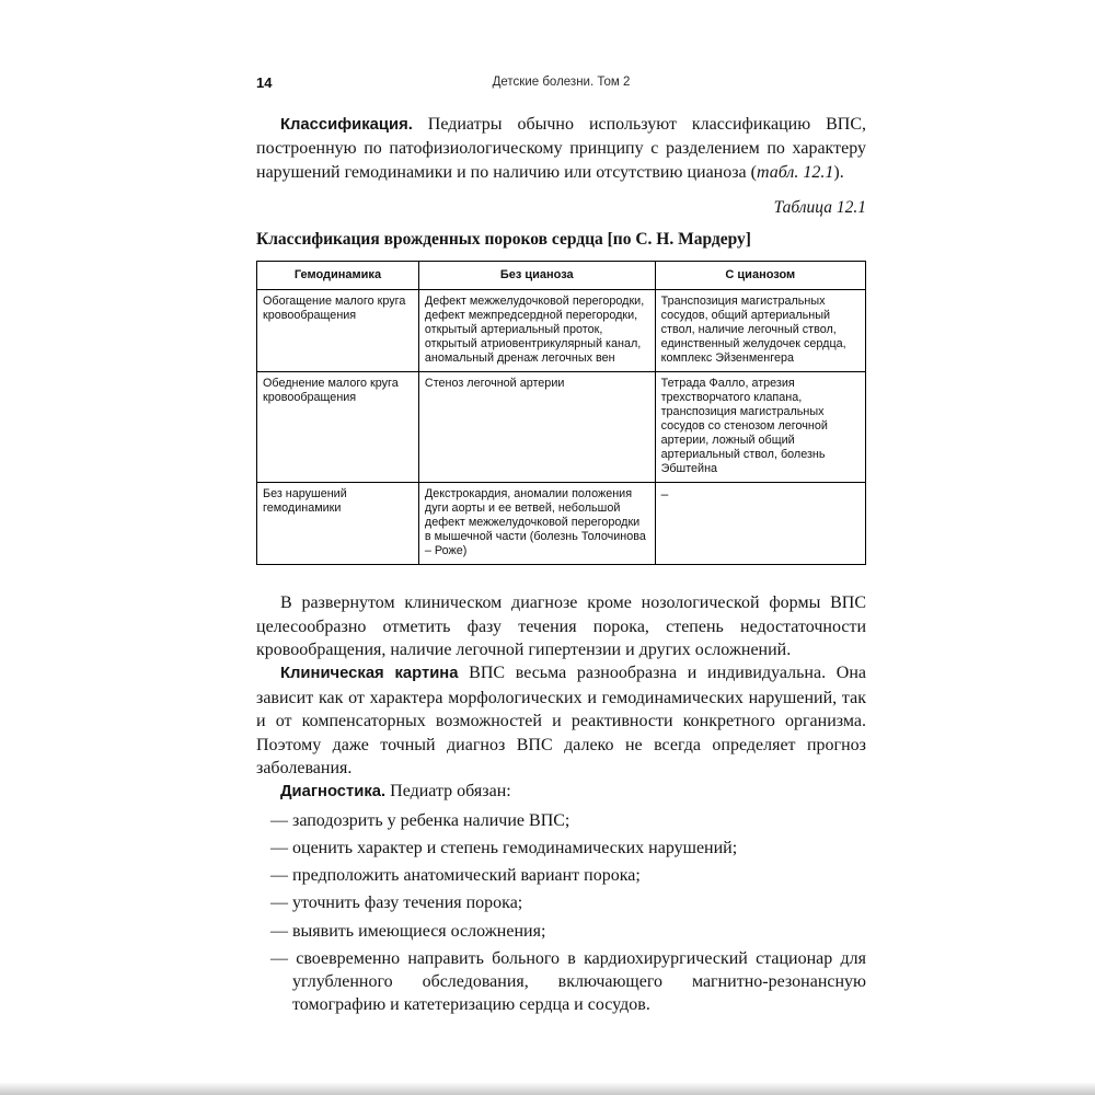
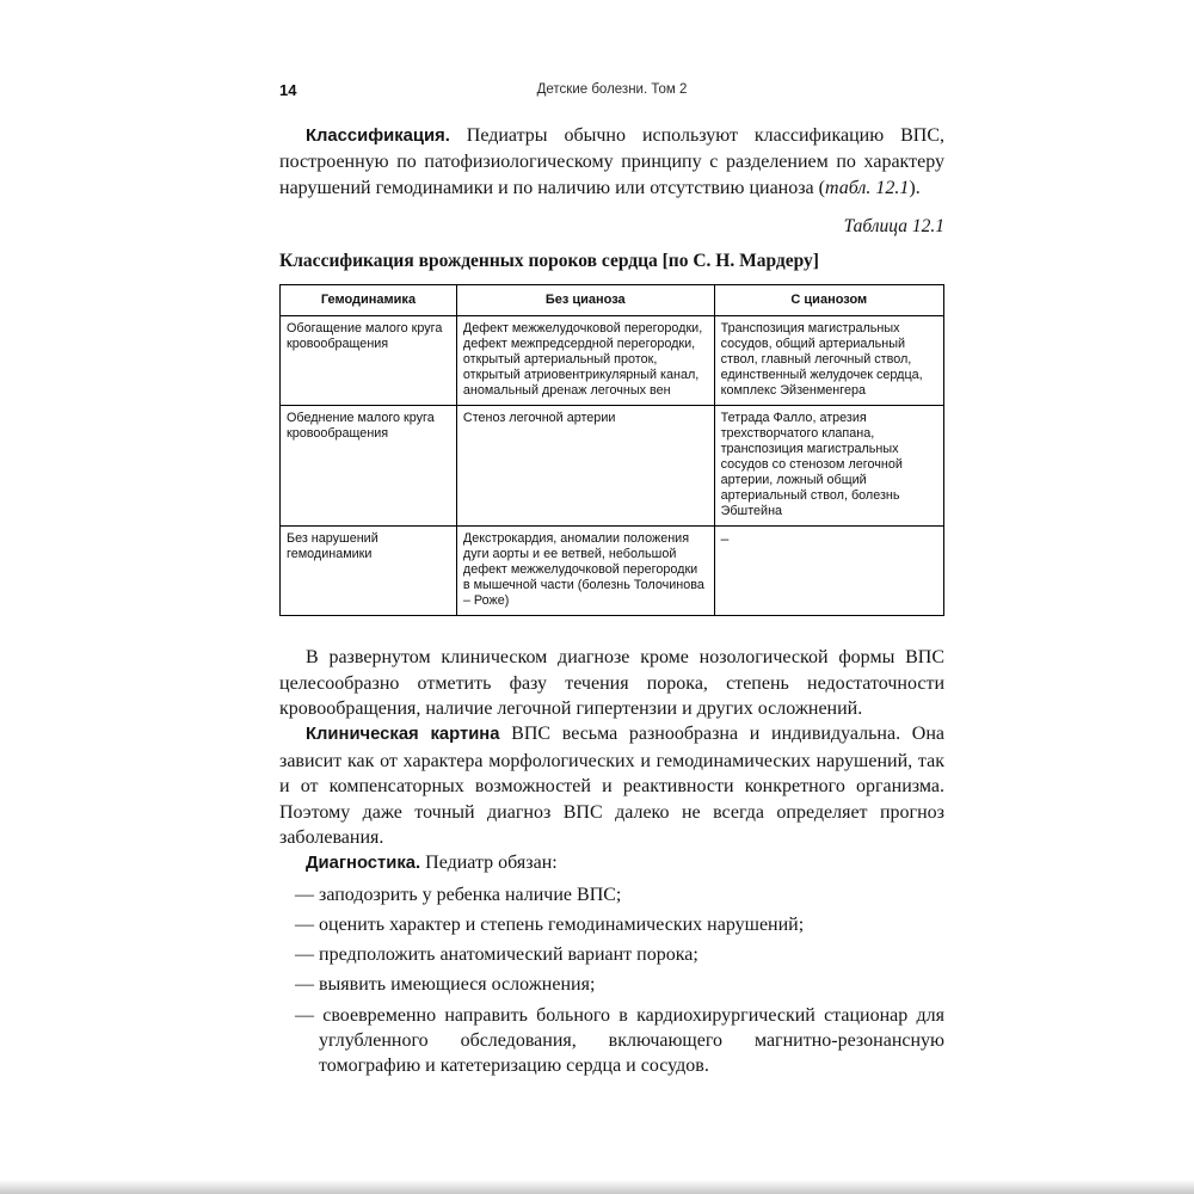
  14
  Детские болезни. Том 2
  Классификация. Педиатры обычно используют классификацию ВПС, построенную по патофизиологическому принципу с разделением по характеру нарушений гемодинамики и по наличию или отсутствию цианоза (табл. 12.1).
  Таблица 12.1
  Классификация врожденных пороков сердца [по С. Н. Мардеру]
  Гемодинамика	Без цианоза	С цианозом
- Обогащение малого круга кровообращения	Дефект межжелудочковой перегородки, дефект межпредсердной перегородки, открытый артериальный проток, открытый атриовентрикулярный канал, аномальный дренаж легочных вен	Транспозиция магистральных сосудов, общий артериальный ствол, наличие легочный ствол, единственный желудочек сердца, комплекс Эйзенменгера
+ Обогащение малого круга кровообращения	Дефект межжелудочковой перегородки, дефект межпредсердной перегородки, открытый артериальный проток, открытый атриовентрикулярный канал, аномальный дренаж легочных вен	Транспозиция магистральных сосудов, общий артериальный ствол, главный легочный ствол, единственный желудочек сердца, комплекс Эйзенменгера
  Обеднение малого круга кровообращения	Стеноз легочной артерии	Тетрада Фалло, атрезия трехстворчатого клапана, транспозиция магистральных сосудов со стенозом легочной артерии, ложный общий артериальный ствол, болезнь Эбштейна
  Без нарушений гемодинамики	Декстрокардия, аномалии положения дуги аорты и ее ветвей, небольшой дефект межжелудочковой перегородки в мышечной части (болезнь Толочинова – Роже)	–
  В развернутом клиническом диагнозе кроме нозологической формы ВПС целесообразно отметить фазу течения порока, степень недостаточности кровообращения, наличие легочной гипертензии и других осложнений.
  Клиническая картина ВПС весьма разнообразна и индивидуальна. Она зависит как от характера морфологических и гемодинамических нарушений, так и от компенсаторных возможностей и реактивности конкретного организма. Поэтому даже точный диагноз ВПС далеко не всегда определяет прогноз заболевания.
  Диагностика. Педиатр обязан:
  — заподозрить у ребенка наличие ВПС;
  — оценить характер и степень гемодинамических нарушений;
  — предположить анатомический вариант порока;
- — уточнить фазу течения порока;
  — выявить имеющиеся осложнения;
  — своевременно направить больного в кардиохирургический стационар для углубленного обследования, включающего магнитно-резонансную томографию и катетеризацию сердца и сосудов.
